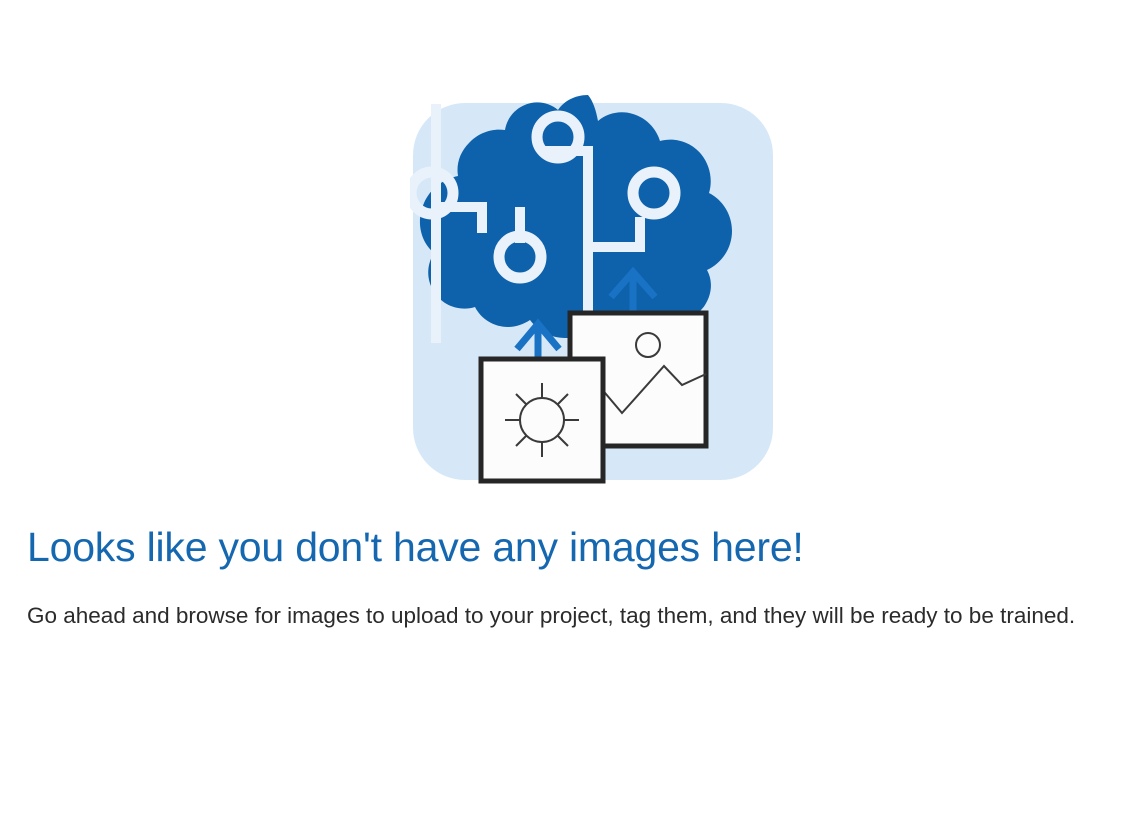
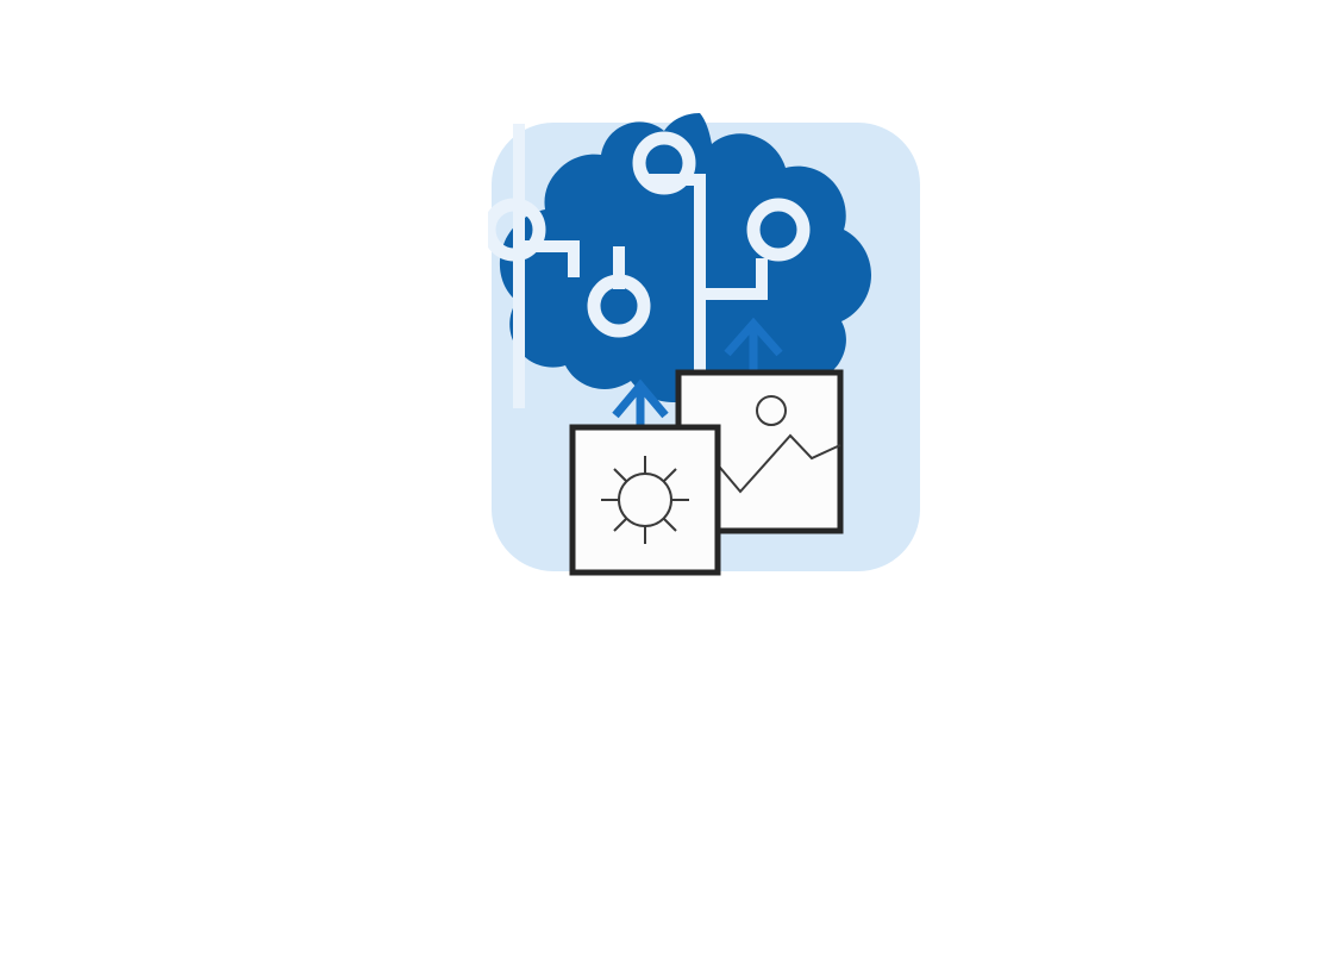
- Looks like you don't have any images here!
- Go ahead and browse for images to upload to your project, tag them, and they will be ready to be trained.
